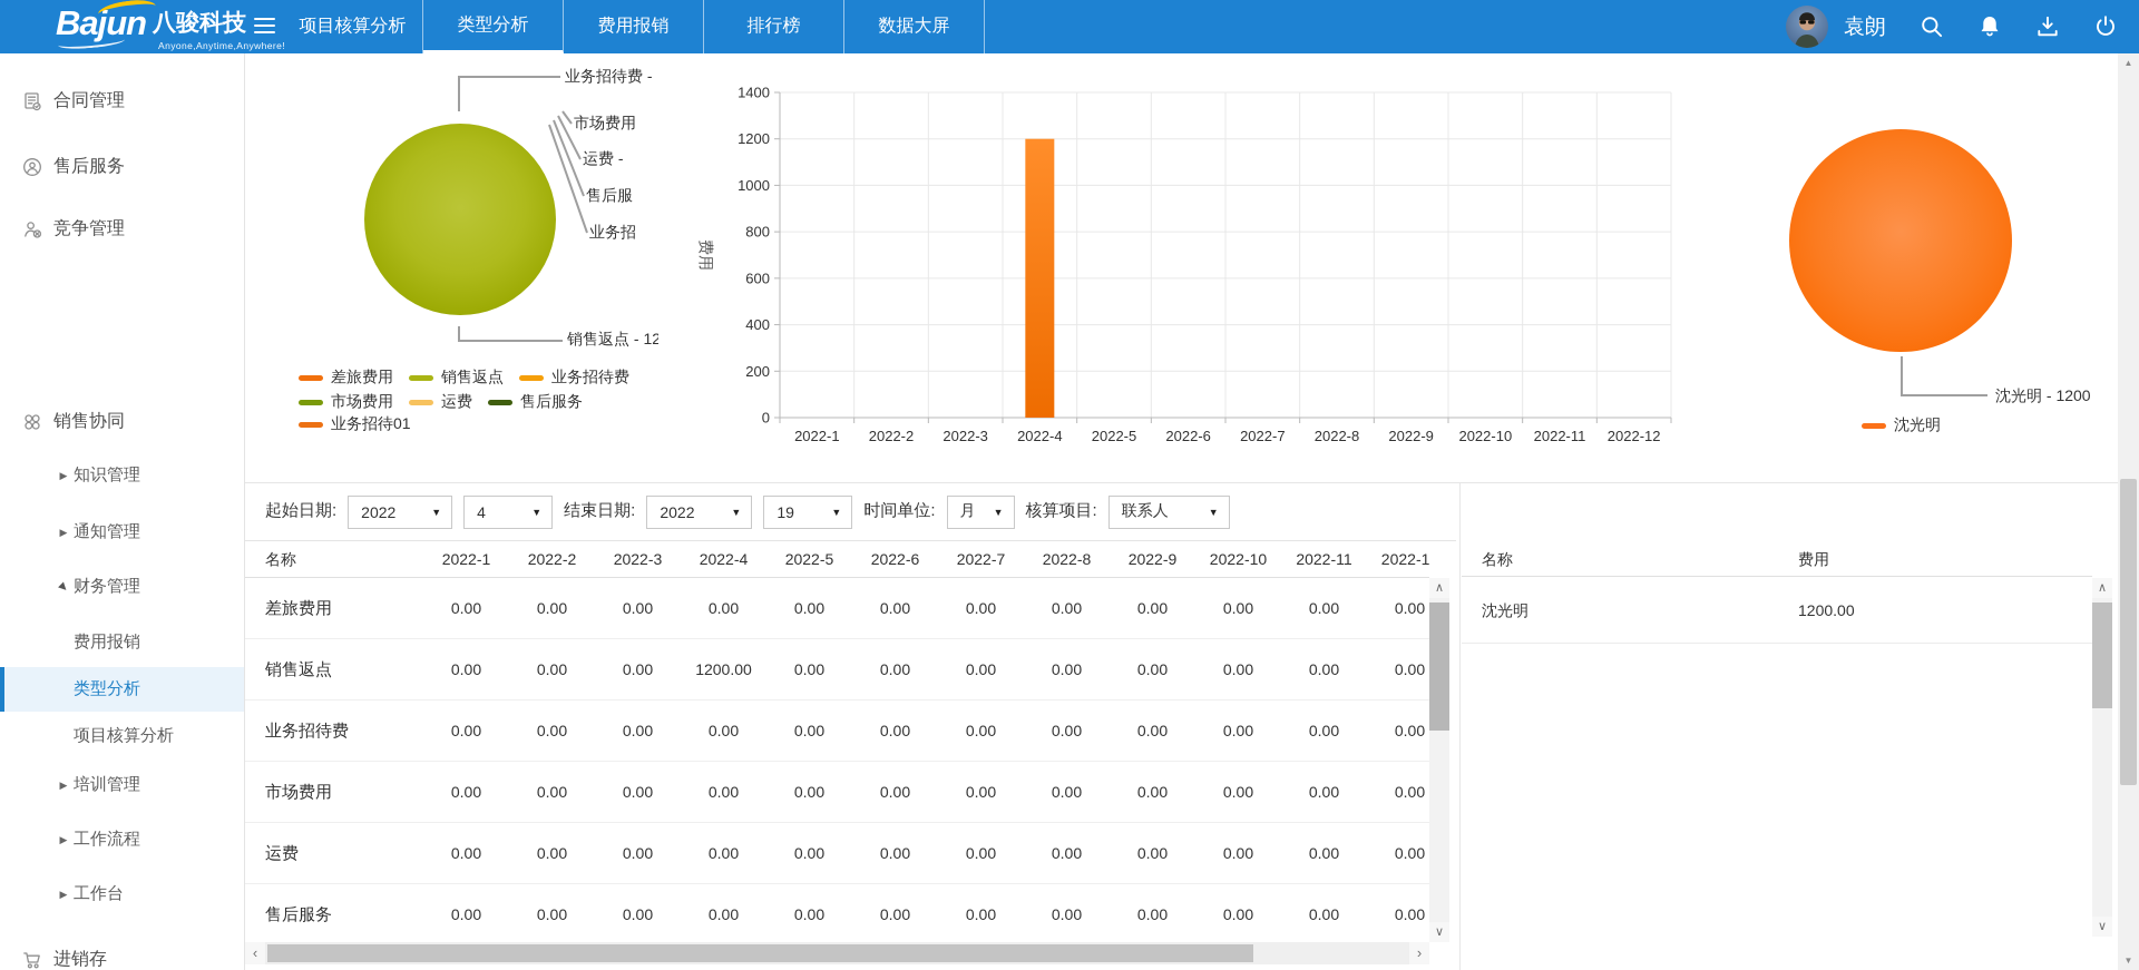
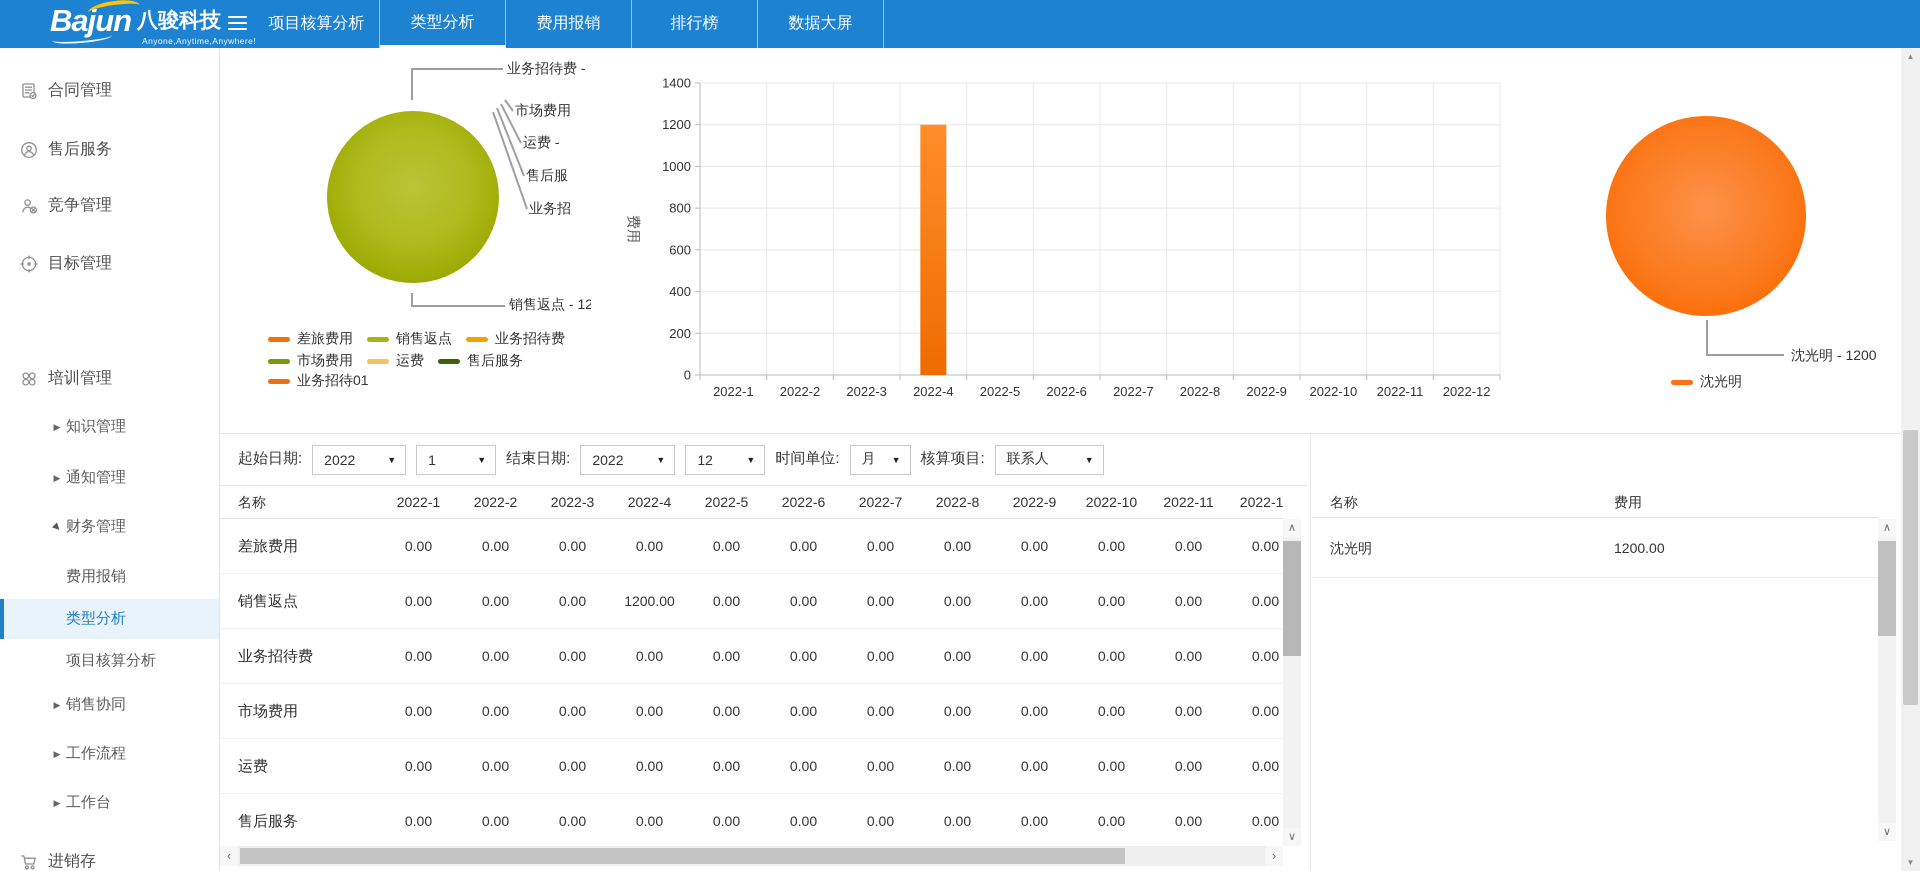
  Bajun 八骏科技
  Anyone,Anytime,Anywhere!
  项目核算分析
  类型分析
  费用报销
  排行榜
  数据大屏
- 袁朗
  合同管理
  售后服务
  竞争管理
+ 目标管理
- 销售协同
+ 培训管理
  ▶
  知识管理
  ▶
  通知管理
  财务管理
  费用报销
  类型分析
  项目核算分析
  ▶
- 培训管理
+ 销售协同
  ▶
  工作流程
  ▶
  工作台
  进销存
  业务招待费 -
  市场费用
  运费 -
  售后服
  业务招
  销售返点 - 12
  差旅费用
  销售返点
  业务招待费
  市场费用
  运费
  售后服务
  业务招待01
  0
  200
  400
  600
  800
  1000
  1200
  1400
  2022-1
  2022-2
  2022-3
  2022-4
  2022-5
  2022-6
  2022-7
  2022-8
  2022-9
  2022-10
  2022-11
  2022-12
  沈光明 - 1200
  沈光明
  起始日期:
  2022
  ▼
- 4
+ 1
  ▼
  结束日期:
  2022
  ▼
- 19
+ 12
  ▼
  时间单位:
  月
  ▼
  核算项目:
  联系人
  ▼
  名称
  2022-1
  2022-2
  2022-3
  2022-4
  2022-5
  2022-6
  2022-7
  2022-8
  2022-9
  2022-10
  2022-11
  2022-1
  差旅费用
  0.00
  0.00
  0.00
  0.00
  0.00
  0.00
  0.00
  0.00
  0.00
  0.00
  0.00
  0.00
  销售返点
  0.00
  0.00
  0.00
  1200.00
  0.00
  0.00
  0.00
  0.00
  0.00
  0.00
  0.00
  0.00
  业务招待费
  0.00
  0.00
  0.00
  0.00
  0.00
  0.00
  0.00
  0.00
  0.00
  0.00
  0.00
  0.00
  市场费用
  0.00
  0.00
  0.00
  0.00
  0.00
  0.00
  0.00
  0.00
  0.00
  0.00
  0.00
  0.00
  运费
  0.00
  0.00
  0.00
  0.00
  0.00
  0.00
  0.00
  0.00
  0.00
  0.00
  0.00
  0.00
  售后服务
  0.00
  0.00
  0.00
  0.00
  0.00
  0.00
  0.00
  0.00
  0.00
  0.00
  0.00
  0.00
  ∧
  ∨
  ‹
  ›
  名称
  费用
  沈光明
  1200.00
  ∧
  ∨
  ▲
  ▼
